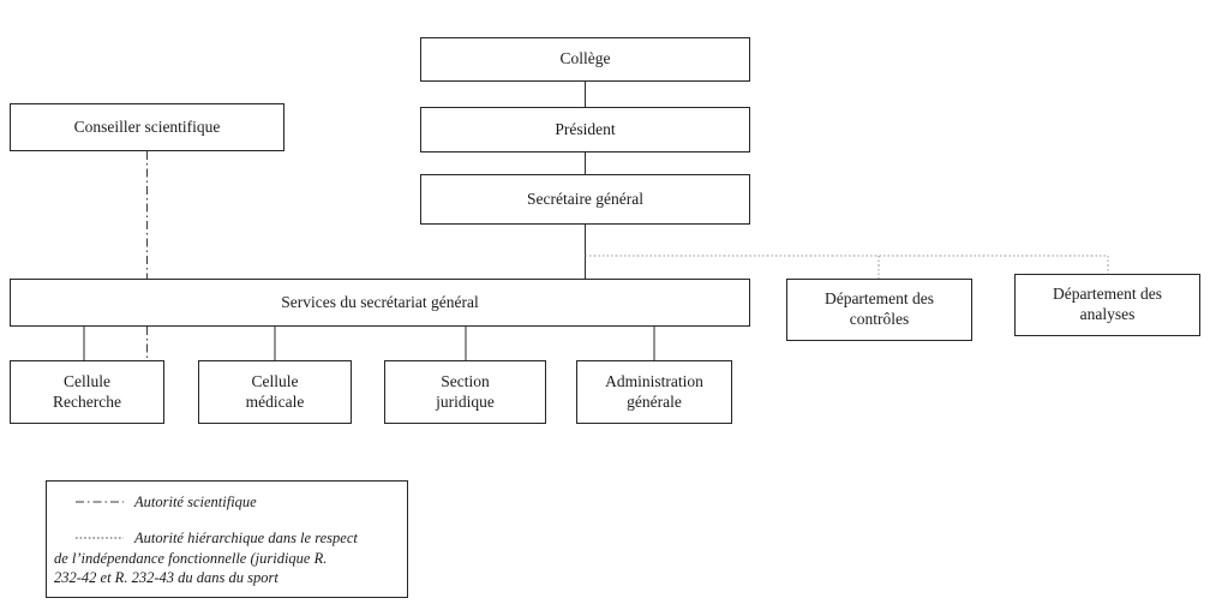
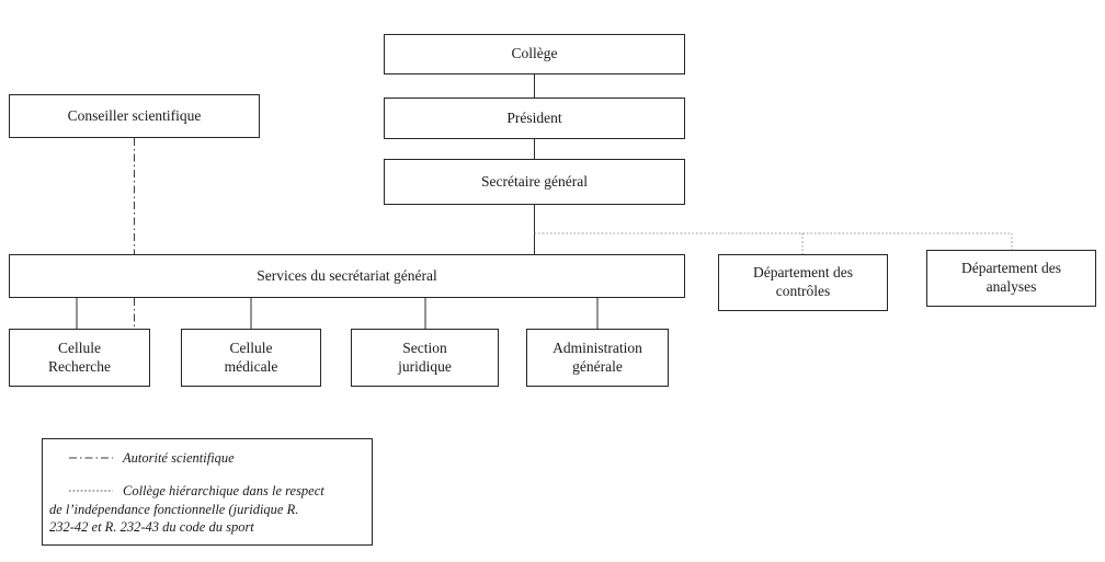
  Collège
  Président
  Secrétaire général
  Conseiller scientifique
  Services du secrétariat général
  Département des contrôles
  Département des analyses
  Cellule Recherche
  Cellule médicale
  Section juridique
  Administration générale
  Autorité scientifique
- Autorité hiérarchique dans le respect
+ Collège hiérarchique dans le respect
  de l’indépendance fonctionnelle (juridique R.
- 232-42 et R. 232-43 du dans du sport
+ 232-42 et R. 232-43 du code du sport
